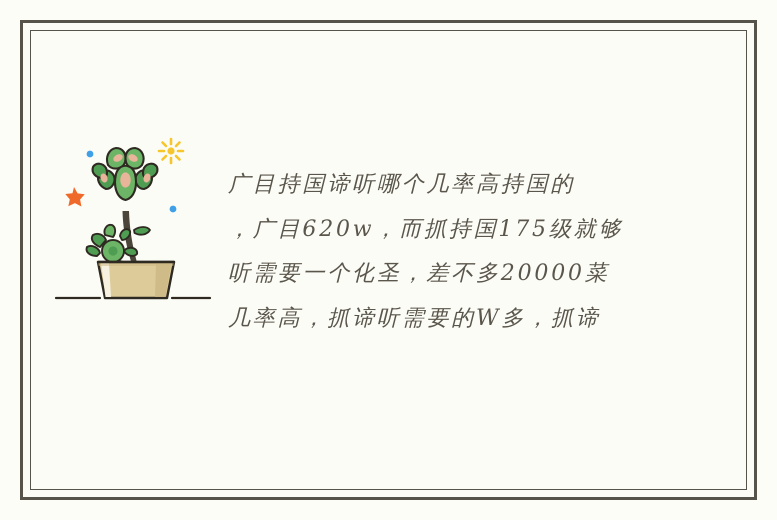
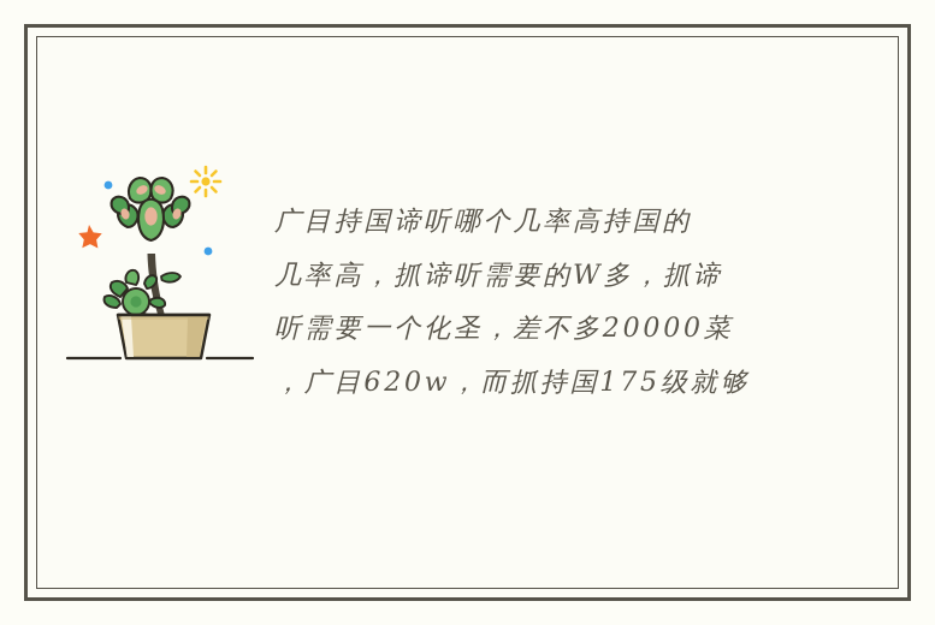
  广目持国谛听哪个几率高持国的
- ，广目620w，而抓持国175级就够
+ 几率高，抓谛听需要的W多，抓谛
  听需要一个化圣，差不多20000菜
- 几率高，抓谛听需要的W多，抓谛
+ ，广目620w，而抓持国175级就够
